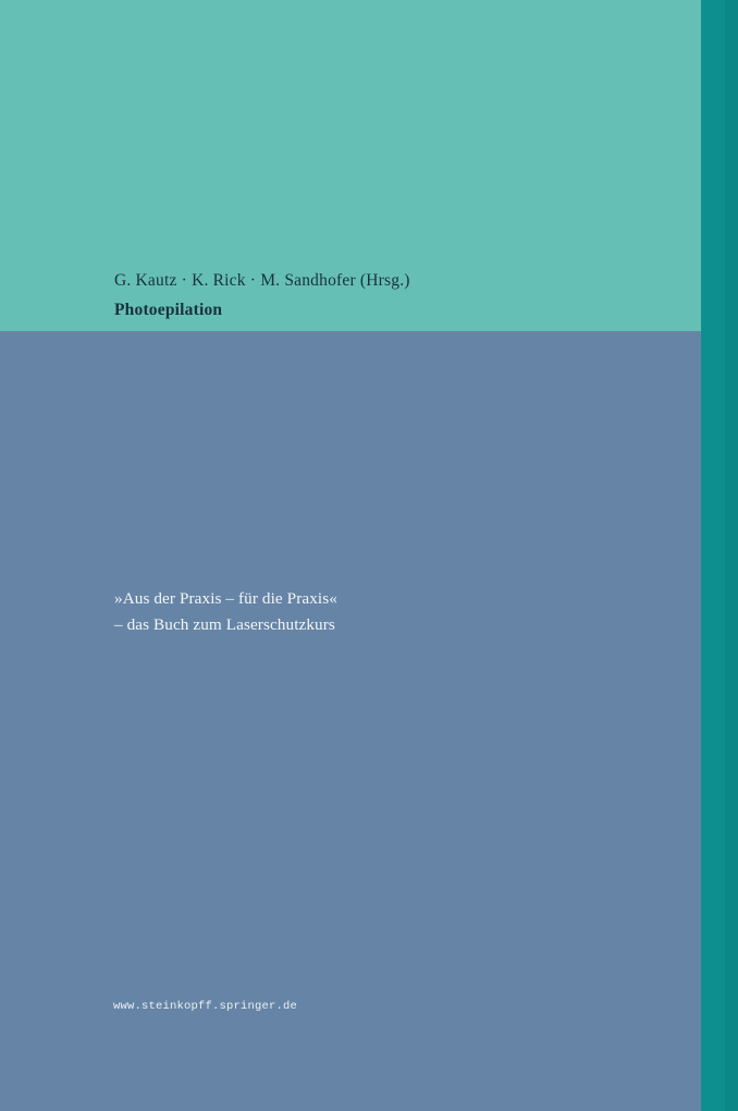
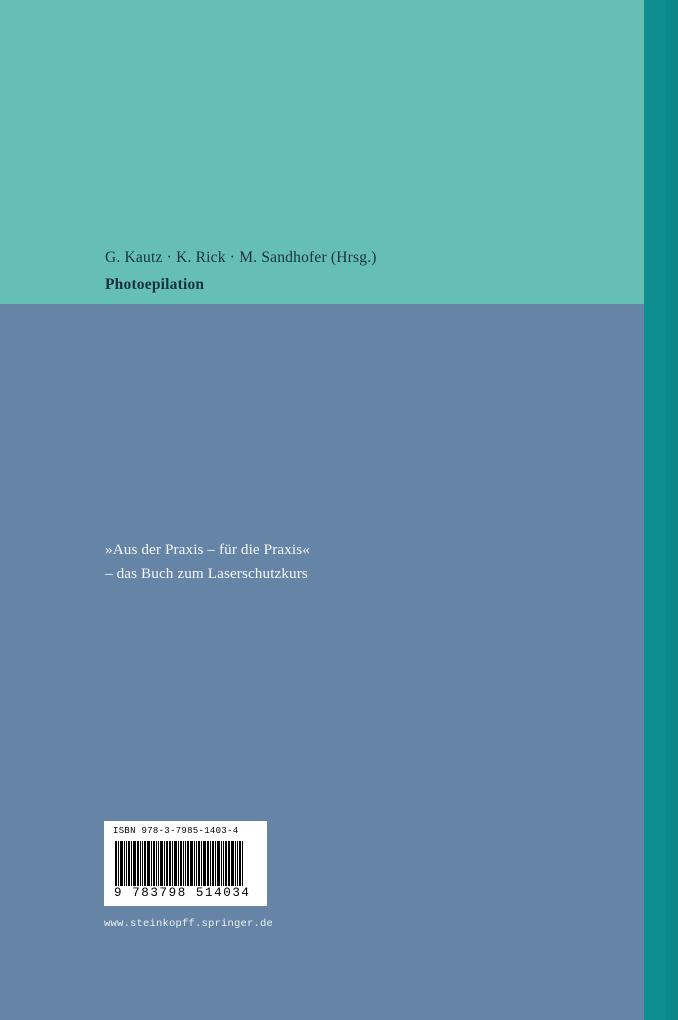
  G. Kautz · K. Rick · M. Sandhofer (Hrsg.)
  Photoepilation
  »Aus der Praxis – für die Praxis«
  – das Buch zum Laserschutzkurs
+ ISBN 978-3-7985-1403-4
+ 9 783798 514034
  www.steinkopff.springer.de
